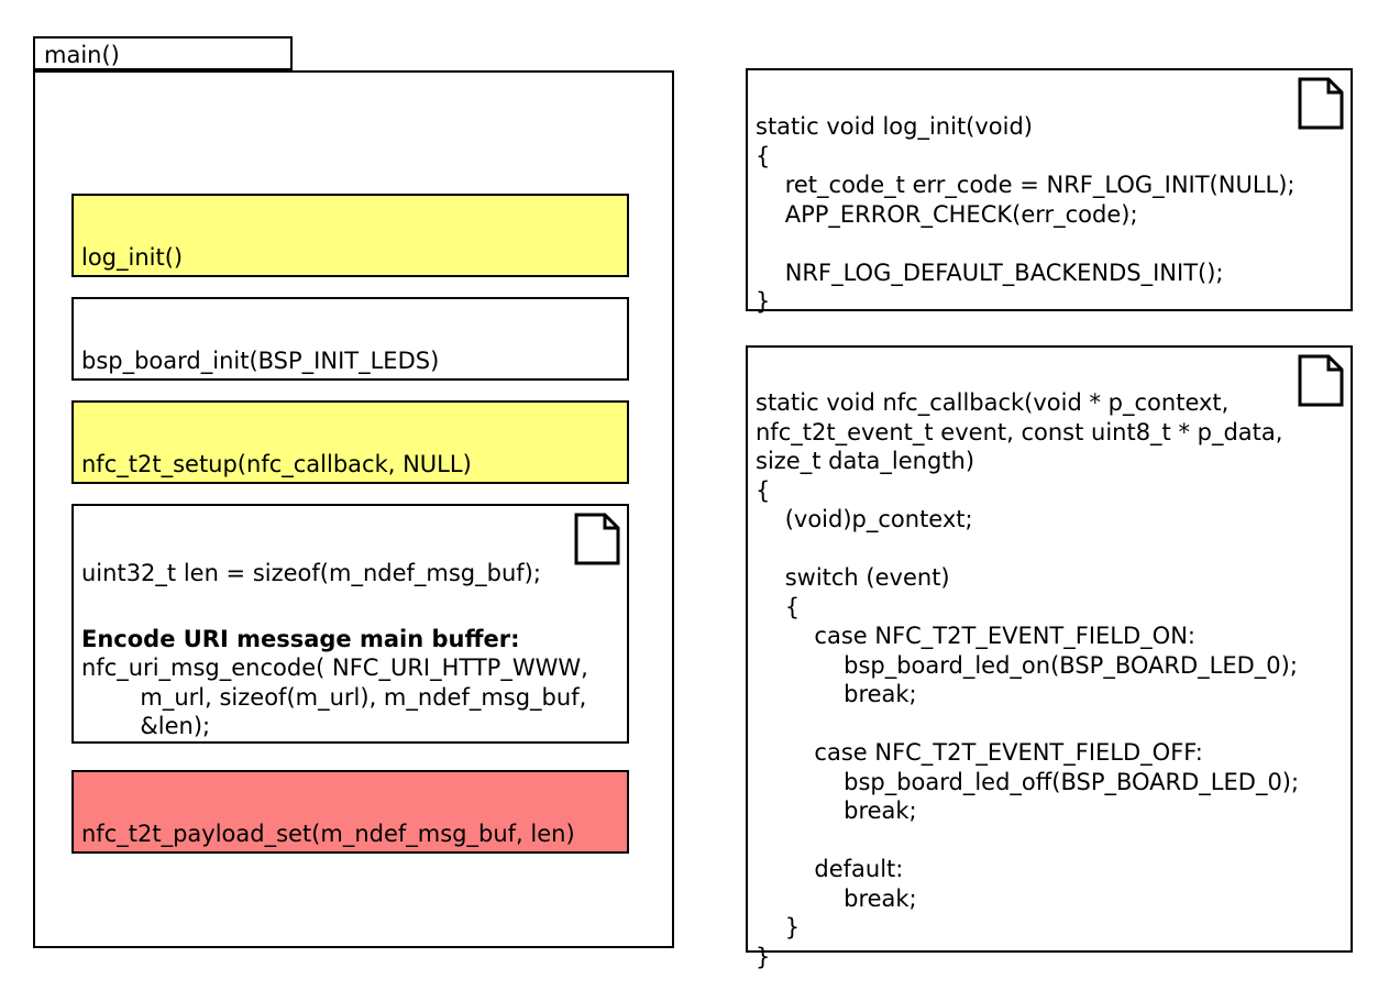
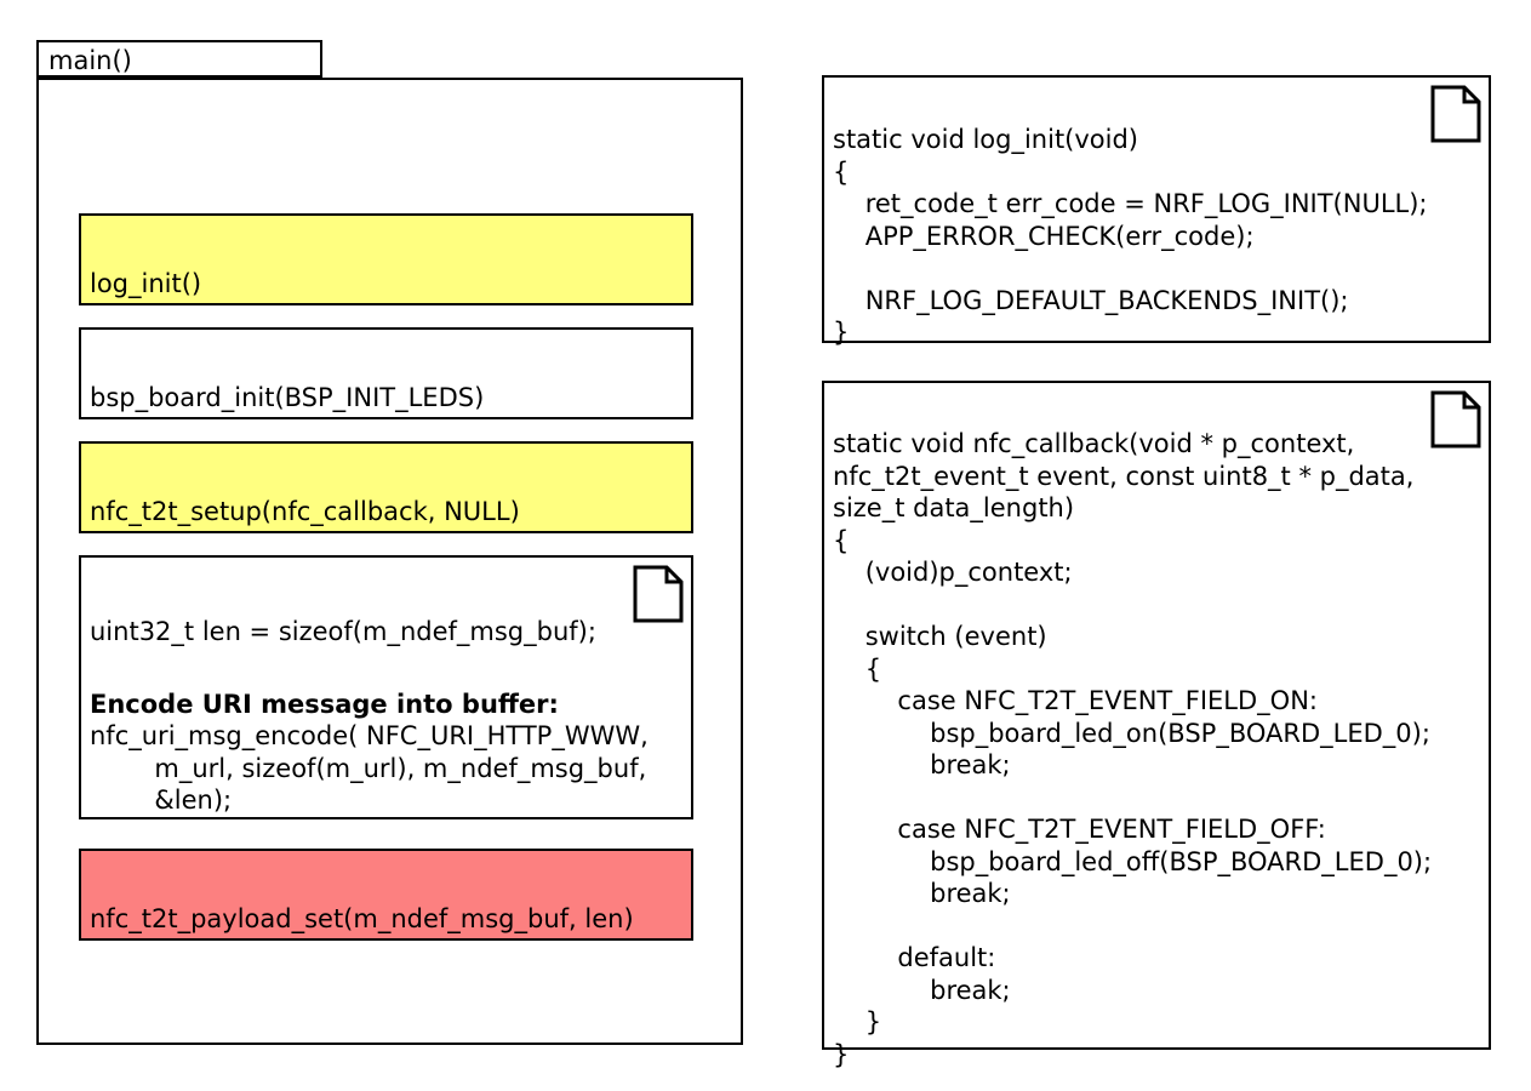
  main()
  log_init()
  bsp_board_init(BSP_INIT_LEDS)
  nfc_t2t_setup(nfc_callback, NULL)
  uint32_t len = sizeof(m_ndef_msg_buf);
- Encode URI message main buffer:
+ Encode URI message into buffer:
  nfc_uri_msg_encode( NFC_URI_HTTP_WWW,
  m_url, sizeof(m_url), m_ndef_msg_buf,
  &len);
  nfc_t2t_payload_set(m_ndef_msg_buf, len)
  static void log_init(void)
  {
  ret_code_t err_code = NRF_LOG_INIT(NULL);
  APP_ERROR_CHECK(err_code);
  NRF_LOG_DEFAULT_BACKENDS_INIT();
  }
  static void nfc_callback(void * p_context,
  nfc_t2t_event_t event, const uint8_t * p_data,
  size_t data_length)
  {
  (void)p_context;
  switch (event)
  {
  case NFC_T2T_EVENT_FIELD_ON:
  bsp_board_led_on(BSP_BOARD_LED_0);
  break;
  case NFC_T2T_EVENT_FIELD_OFF:
  bsp_board_led_off(BSP_BOARD_LED_0);
  break;
  default:
  break;
  }
  }
